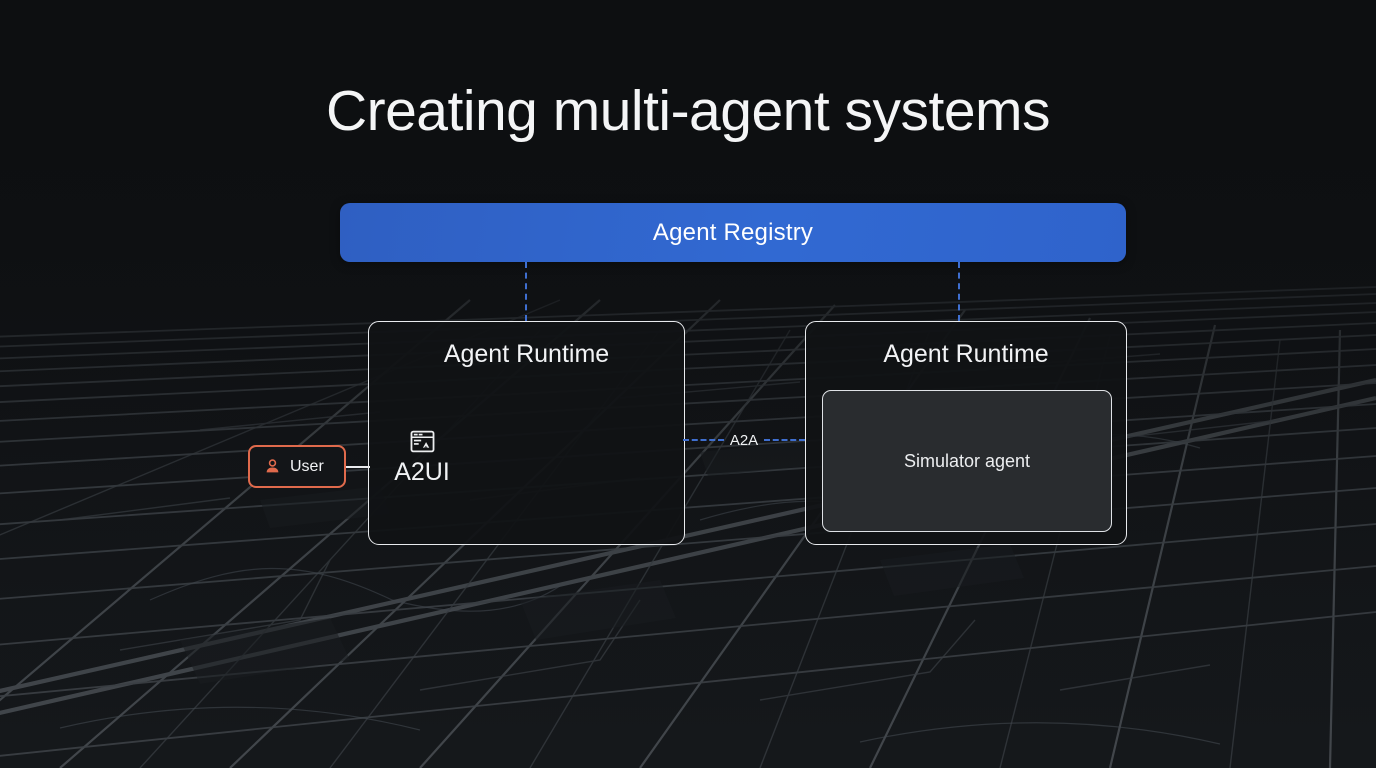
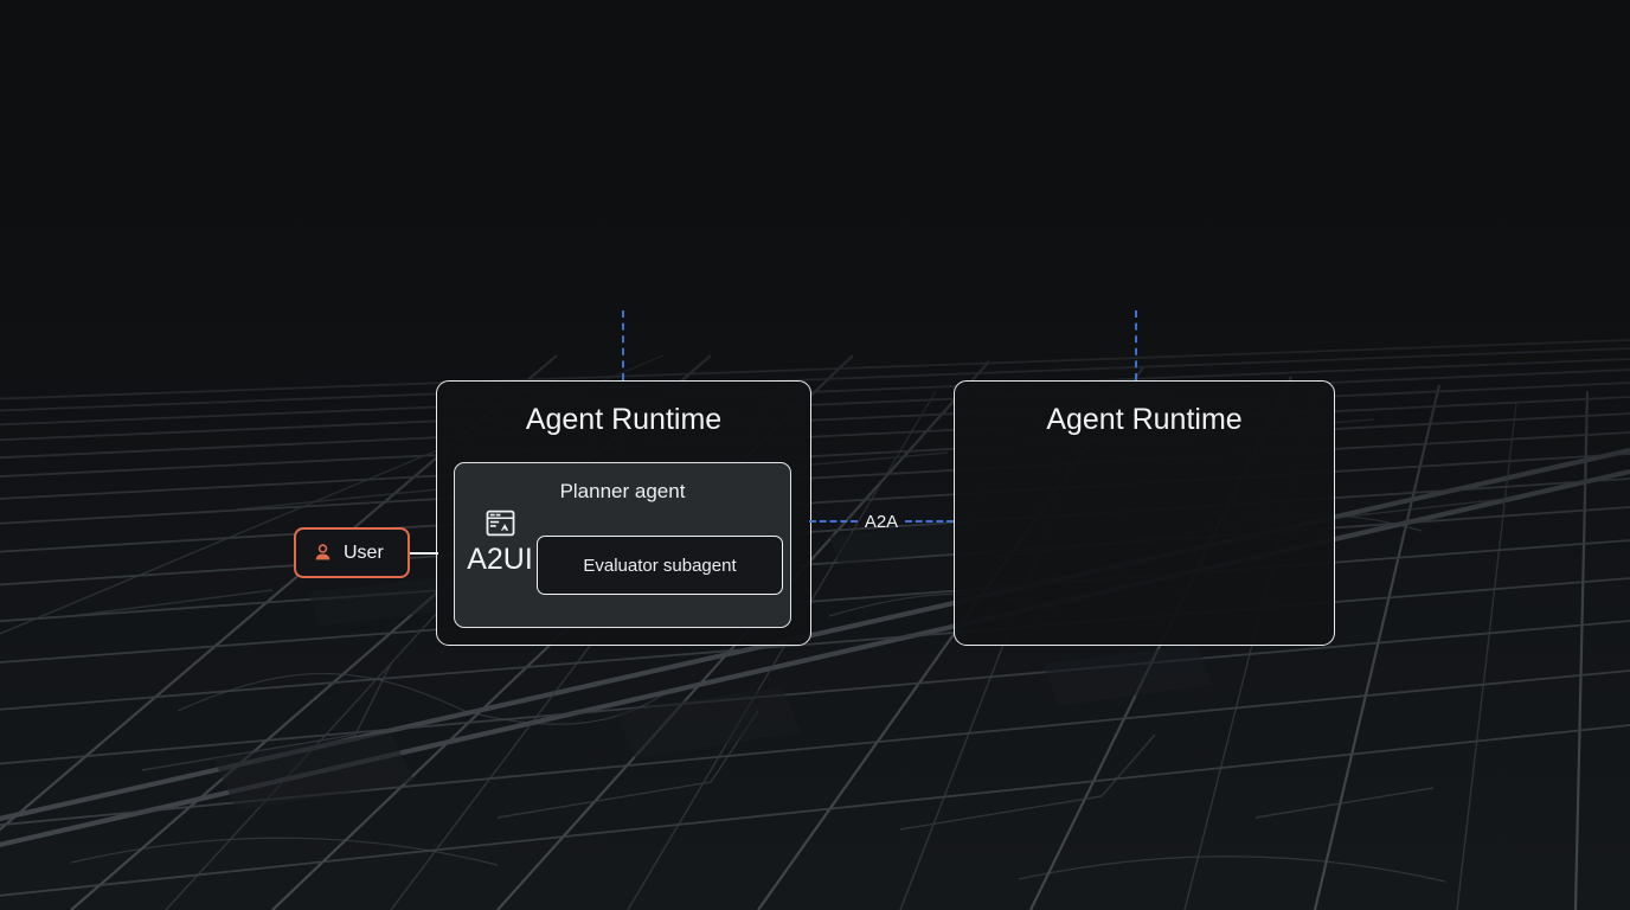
- Creating multi-agent systems
- Agent Registry
  Agent Runtime
+ Planner agent
+ Evaluator subagent
  A2UI
  User
  A2A
  Agent Runtime
- Simulator agent
